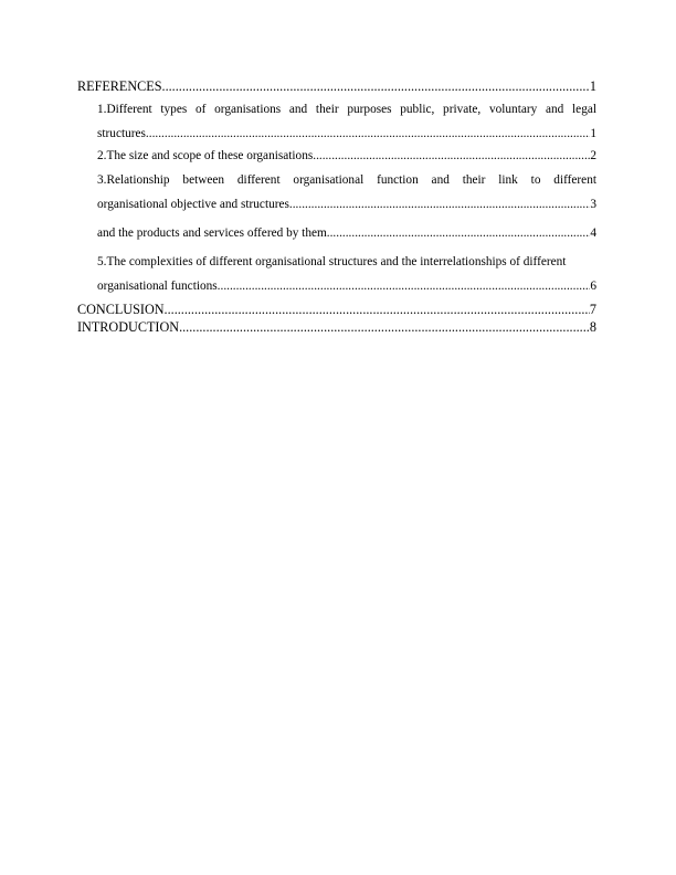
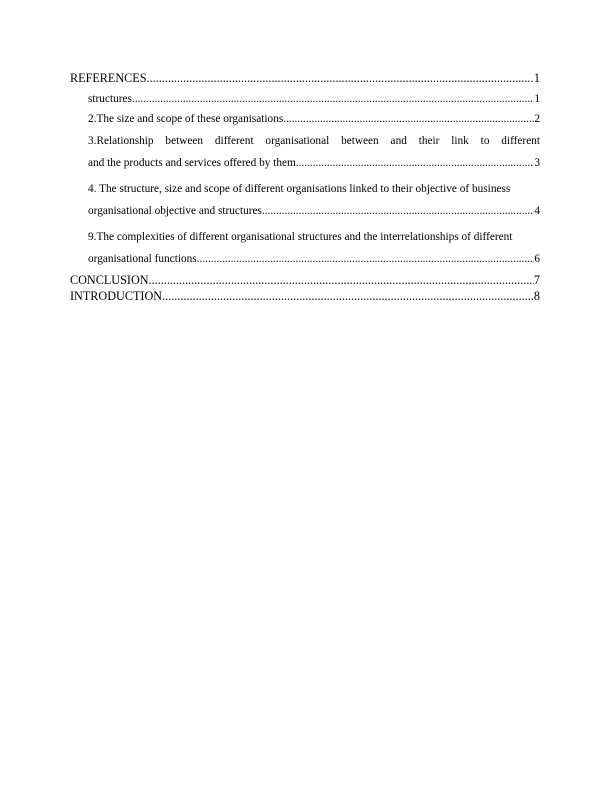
  REFERENCES
  ...............................................................................................................................
  1
- 1.Different types of organisations and their purposes public, private, voluntary and legal
  structures
  ..............................................................................................................................................
  1
  2.The size and scope of these organisations
  2
- 3.Relationship between different organisational function and their link to different
+ 3.Relationship between different organisational between and their link to different
- organisational objective and structures
+ and the products and services offered by them
  3
+ 4. The structure, size and scope of different organisations linked to their objective of business
- and the products and services offered by them
+ organisational objective and structures
  4
- 5.The complexities of different organisational structures and the interrelationships of different
+ 9.The complexities of different organisational structures and the interrelationships of different
  organisational functions
  ........................................................................................................................
  6
  CONCLUSION
  ..............................................................................................................................
  7
  INTRODUCTION
  ..........................................................................................................................
  8
